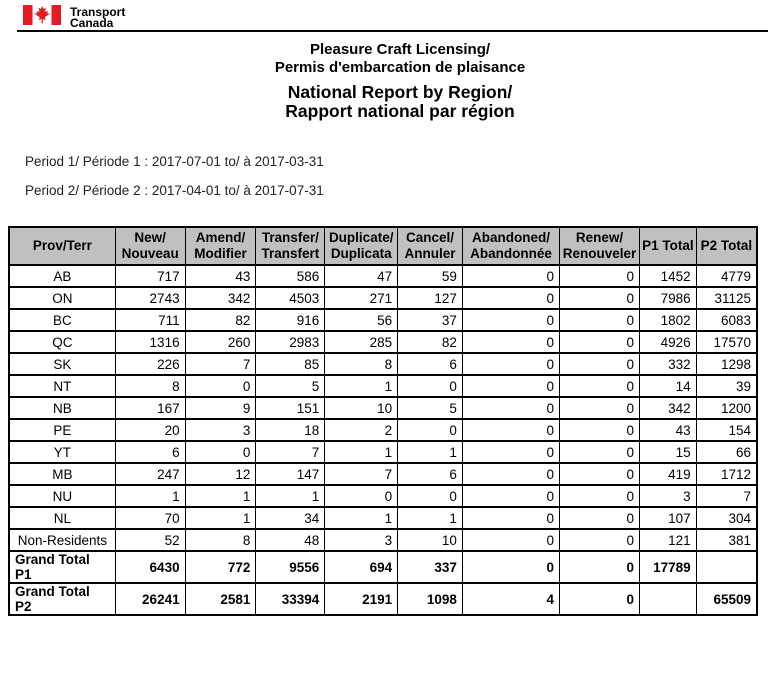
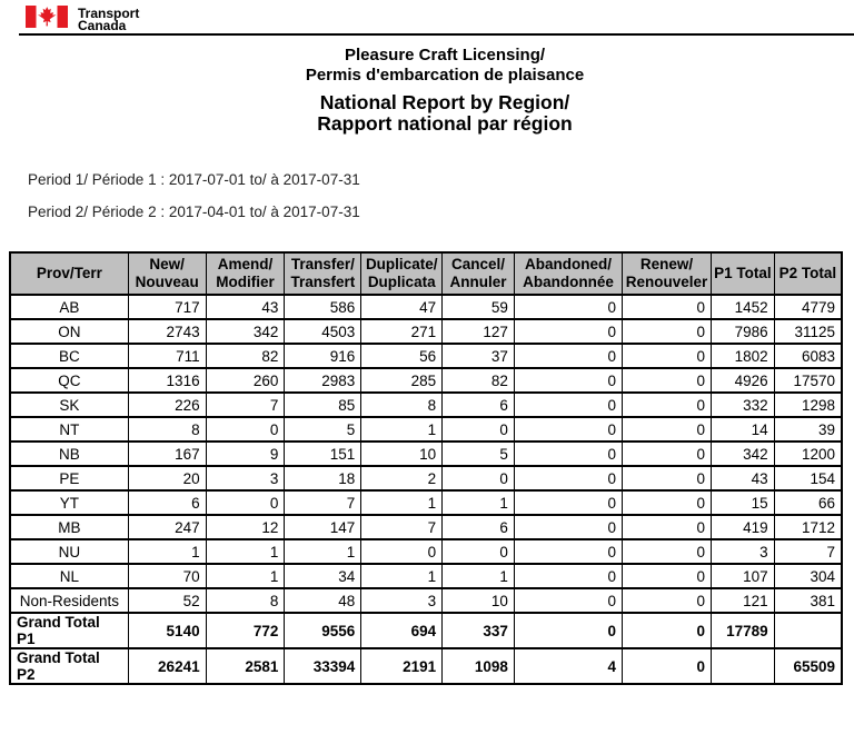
  Transport
  Canada
  Pleasure Craft Licensing/
  Permis d'embarcation de plaisance
  National Report by Region/
  Rapport national par région
- Period 1/ Période 1 : 2017-07-01 to/ à 2017-03-31
+ Period 1/ Période 1 : 2017-07-01 to/ à 2017-07-31
  Period 2/ Période 2 : 2017-04-01 to/ à 2017-07-31
  Prov/Terr	New/ Nouveau	Amend/ Modifier	Transfer/ Transfert	Duplicate/ Duplicata	Cancel/ Annuler	Abandoned/ Abandonnée	Renew/ Renouveler	P1 Total	P2 Total
  AB	717	43	586	47	59	0	0	1452	4779
  ON	2743	342	4503	271	127	0	0	7986	31125
  BC	711	82	916	56	37	0	0	1802	6083
  QC	1316	260	2983	285	82	0	0	4926	17570
  SK	226	7	85	8	6	0	0	332	1298
  NT	8	0	5	1	0	0	0	14	39
  NB	167	9	151	10	5	0	0	342	1200
  PE	20	3	18	2	0	0	0	43	154
  YT	6	0	7	1	1	0	0	15	66
  MB	247	12	147	7	6	0	0	419	1712
  NU	1	1	1	0	0	0	0	3	7
  NL	70	1	34	1	1	0	0	107	304
  Non-Residents	52	8	48	3	10	0	0	121	381
- Grand Total P1	6430	772	9556	694	337	0	0	17789
+ Grand Total P1	5140	772	9556	694	337	0	0	17789
  Grand Total P2	26241	2581	33394	2191	1098	4	0		65509
